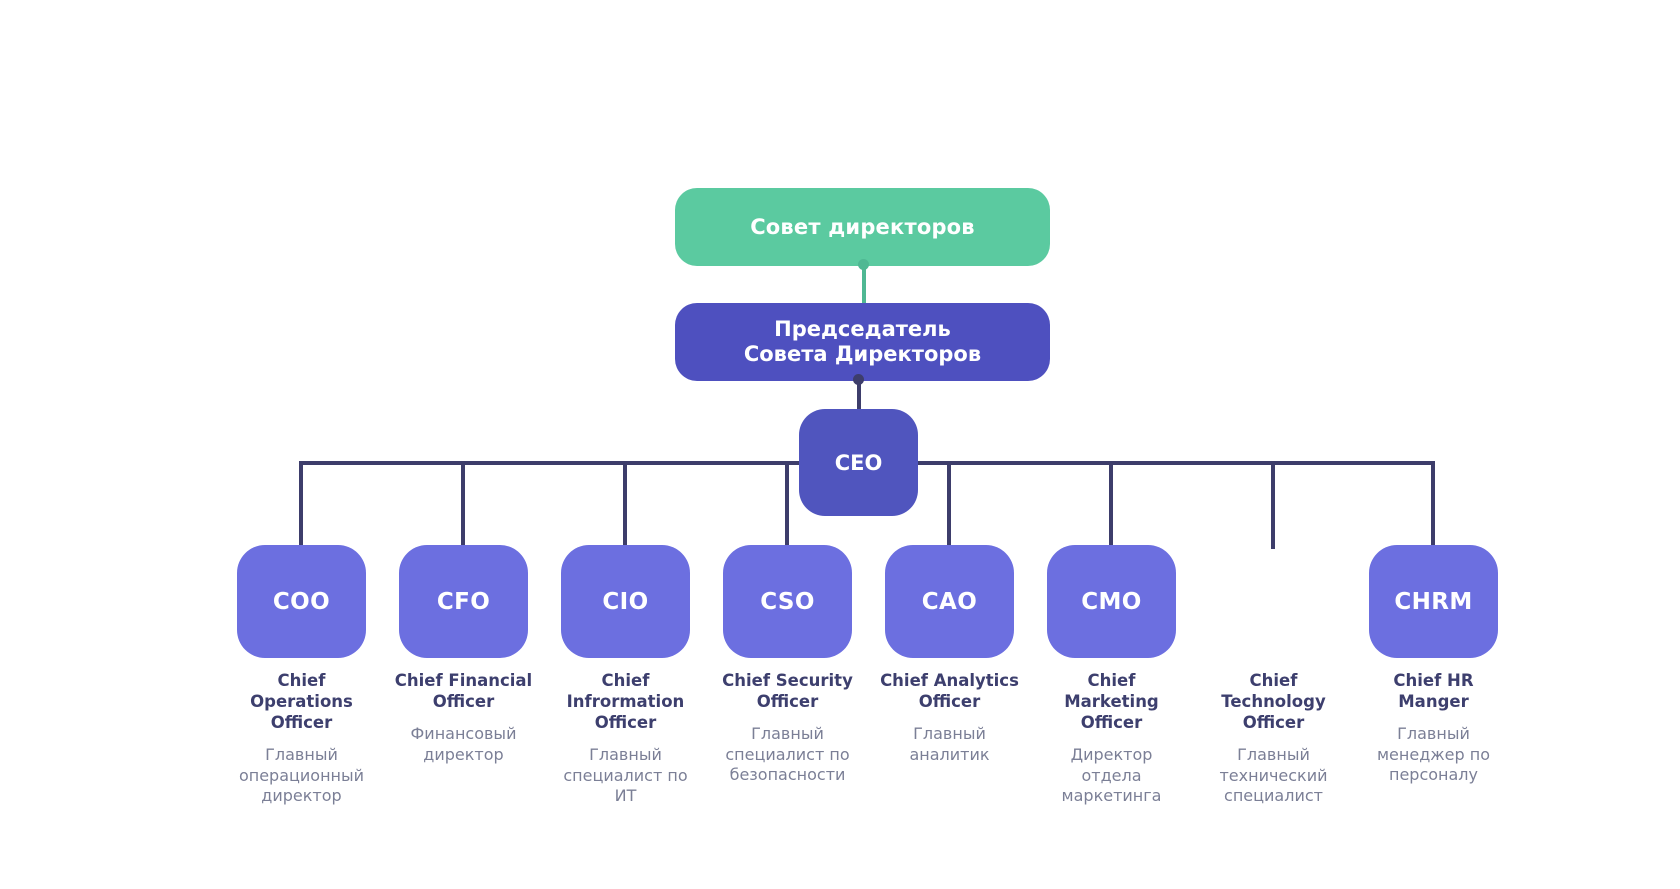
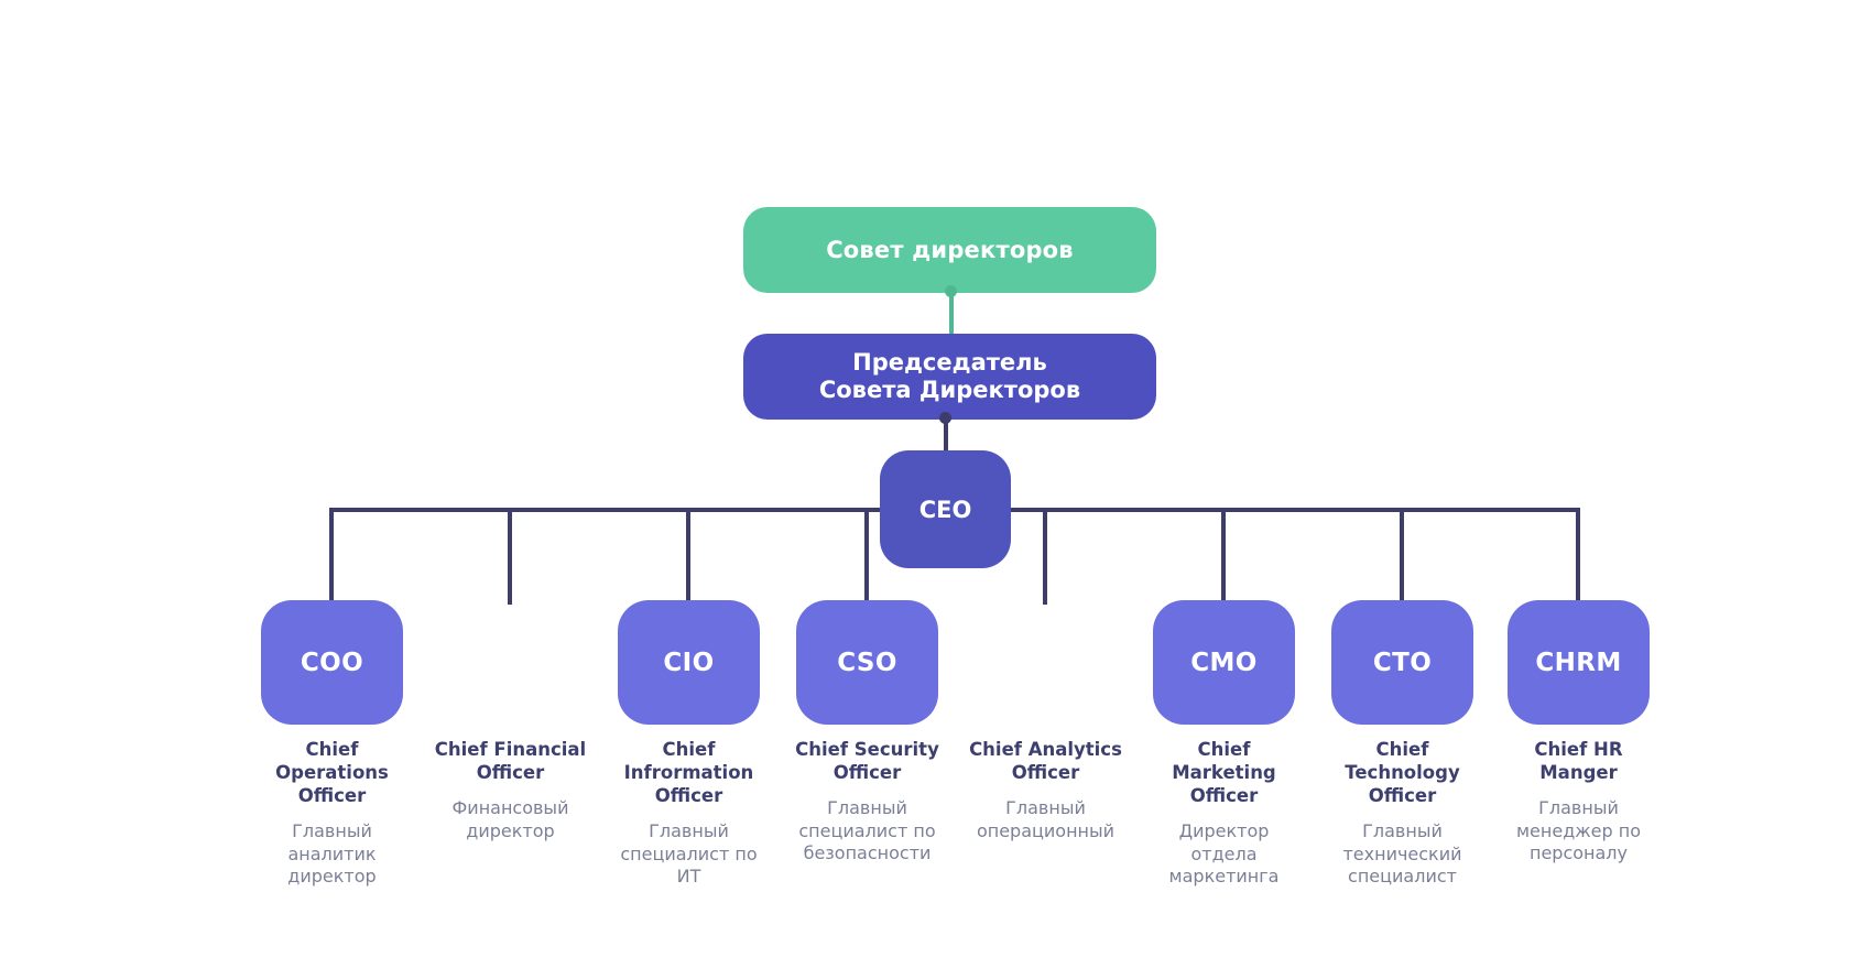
  Совет директоров
  Председатель
  Совета Директоров
  CEO
  COO
- CFO
  CIO
  CSO
- CAO
  CMO
+ CTO
  CHRM
  Chief
  Operations
  Officer
  Главный
- операционный
+ аналитик
  директор
  Chief Financial
  Officer
  Финансовый
  директор
  Chief
  Infrormation
  Officer
  Главный
  специалист по
  ИТ
  Chief Security
  Officer
  Главный
  специалист по
  безопасности
  Chief Analytics
  Officer
  Главный
- аналитик
+ операционный
  Chief
  Marketing
  Officer
  Директор
  отдела
  маркетинга
  Chief
  Technology
  Officer
  Главный
  технический
  специалист
  Chief HR
  Manger
  Главный
  менеджер по
  персоналу
